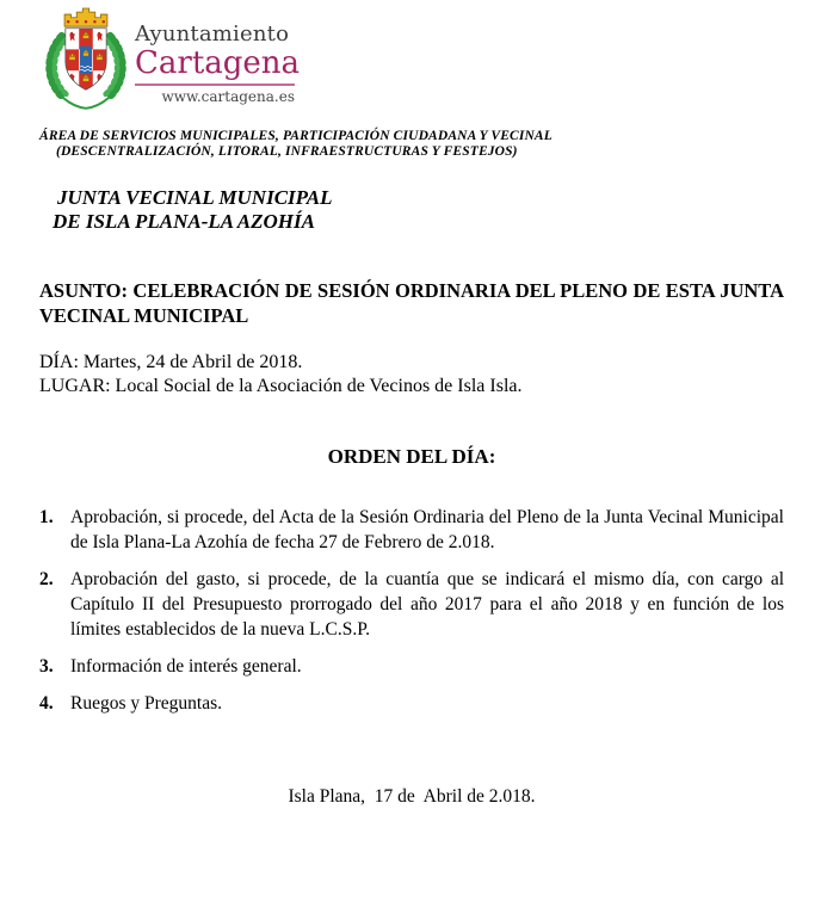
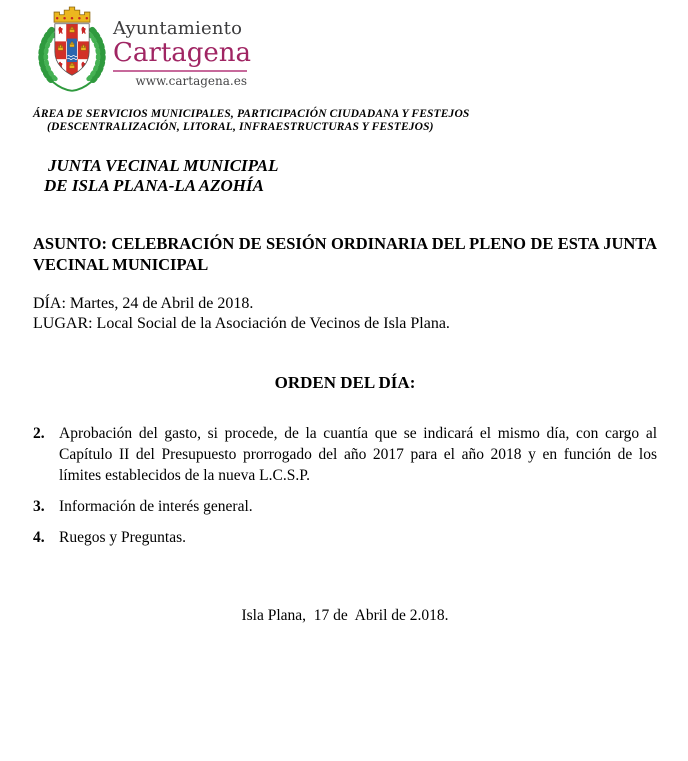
  Ayuntamiento
  Cartagena
  www.cartagena.es
- ÁREA DE SERVICIOS MUNICIPALES, PARTICIPACIÓN CIUDADANA Y VECINAL
+ ÁREA DE SERVICIOS MUNICIPALES, PARTICIPACIÓN CIUDADANA Y FESTEJOS
  (DESCENTRALIZACIÓN, LITORAL, INFRAESTRUCTURAS Y FESTEJOS)
  JUNTA VECINAL MUNICIPAL
  DE ISLA PLANA-LA AZOHÍA
  ASUNTO: CELEBRACIÓN DE SESIÓN ORDINARIA DEL PLENO DE ESTA JUNTA VECINAL MUNICIPAL
  DÍA: Martes, 24 de Abril de 2018.
- LUGAR: Local Social de la Asociación de Vecinos de Isla Isla.
+ LUGAR: Local Social de la Asociación de Vecinos de Isla Plana.
  ORDEN DEL DÍA:
- 1.
- Aprobación, si procede, del Acta de la Sesión Ordinaria del Pleno de la Junta Vecinal Municipal de Isla Plana-La Azohía de fecha 27 de Febrero de 2.018.
  2.
  Aprobación del gasto, si procede, de la cuantía que se indicará el mismo día, con cargo al Capítulo II del Presupuesto prorrogado del año 2017 para el año 2018 y en función de los límites establecidos de la nueva L.C.S.P.
  3.
  Información de interés general.
  4.
  Ruegos y Preguntas.
  Isla Plana, 17 de Abril de 2.018.
